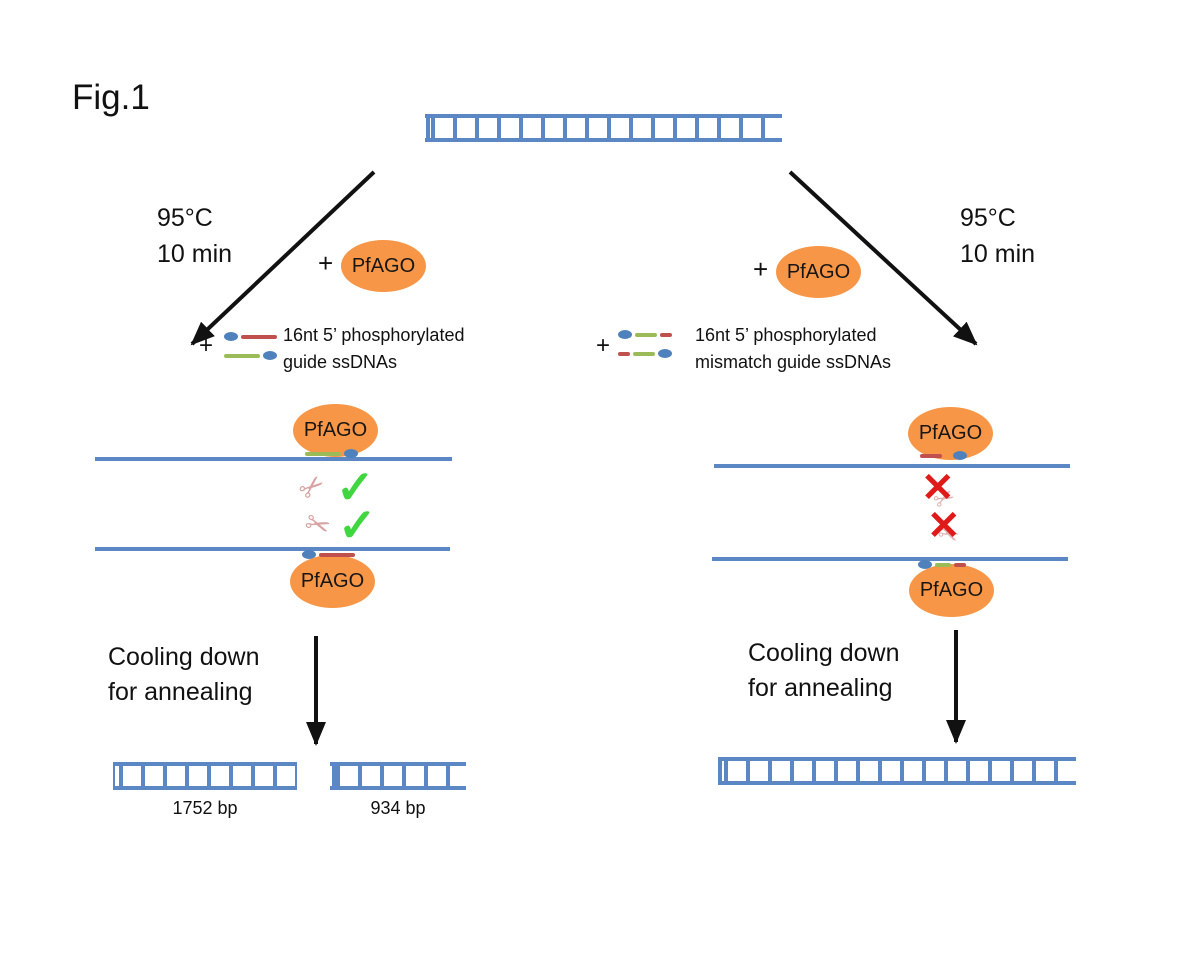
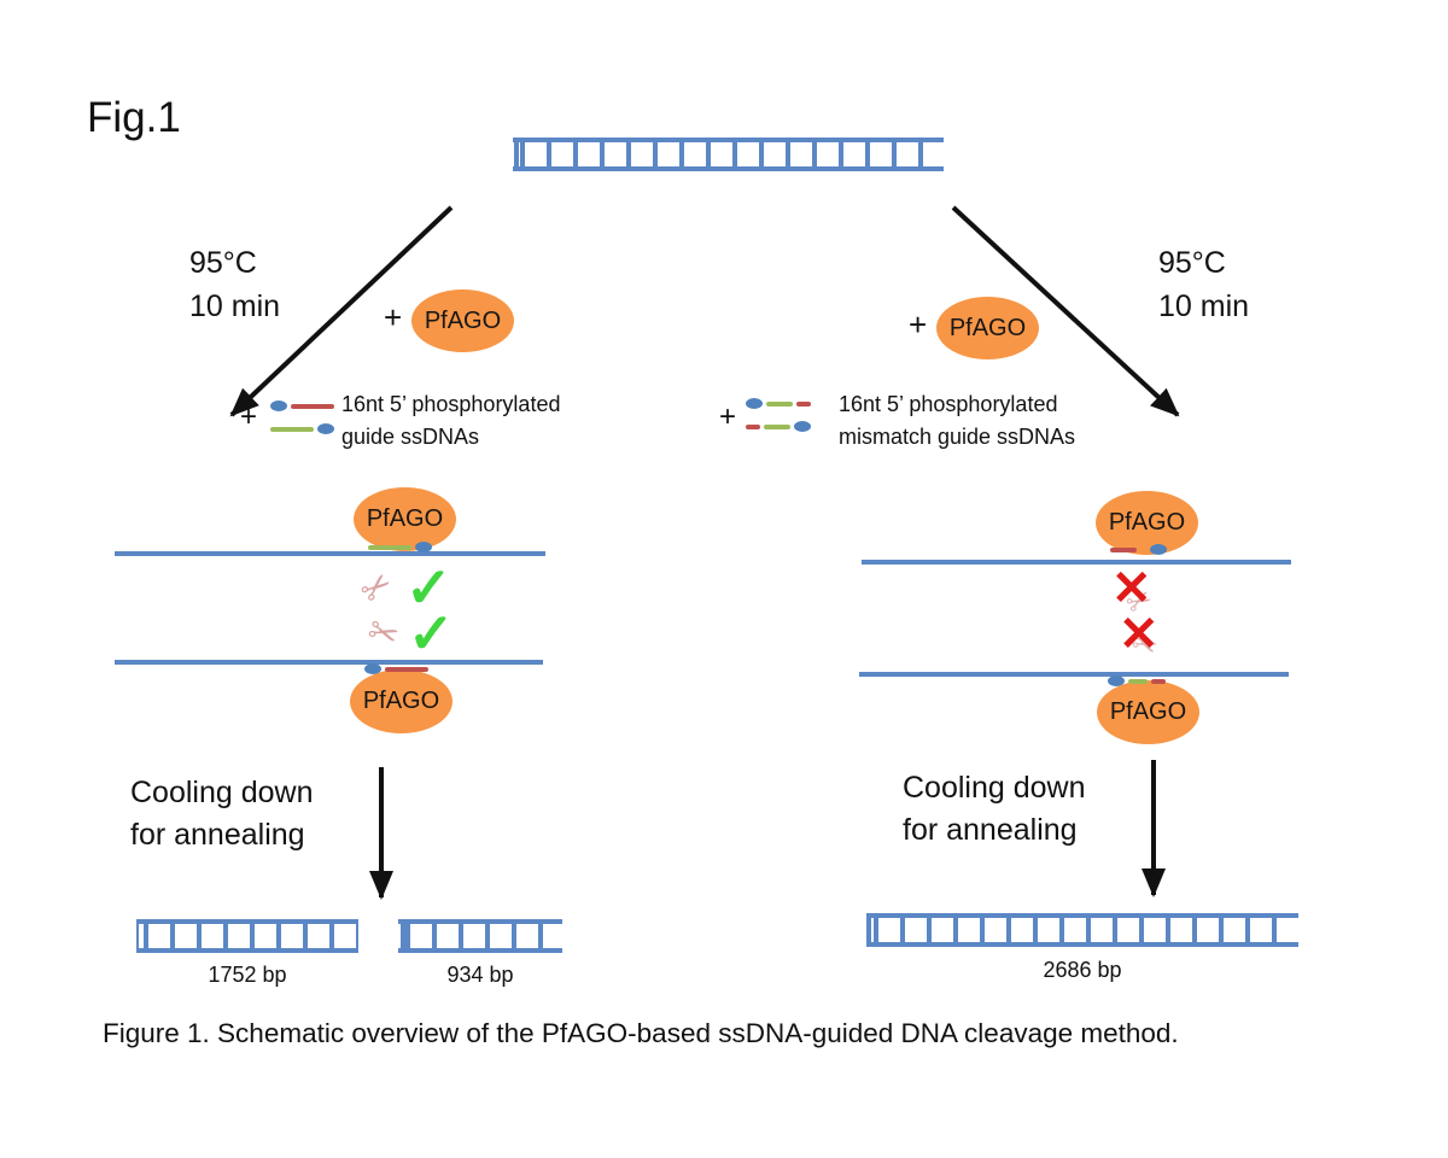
  Fig.1
  95°C
  10 min
  95°C
  10 min
  +
  PfAGO
  +
  PfAGO
  +
  16nt 5’ phosphorylated
  guide ssDNAs
  +
  16nt 5’ phosphorylated
  mismatch guide ssDNAs
  PfAGO
  ✓
  ✓
  PfAGO
  PfAGO
  ✕
  ✕
  PfAGO
  Cooling down
  for annealing
  Cooling down
  for annealing
  1752 bp
  934 bp
+ 2686 bp
+ Figure 1. Schematic overview of the PfAGO-based ssDNA-guided DNA cleavage method.
